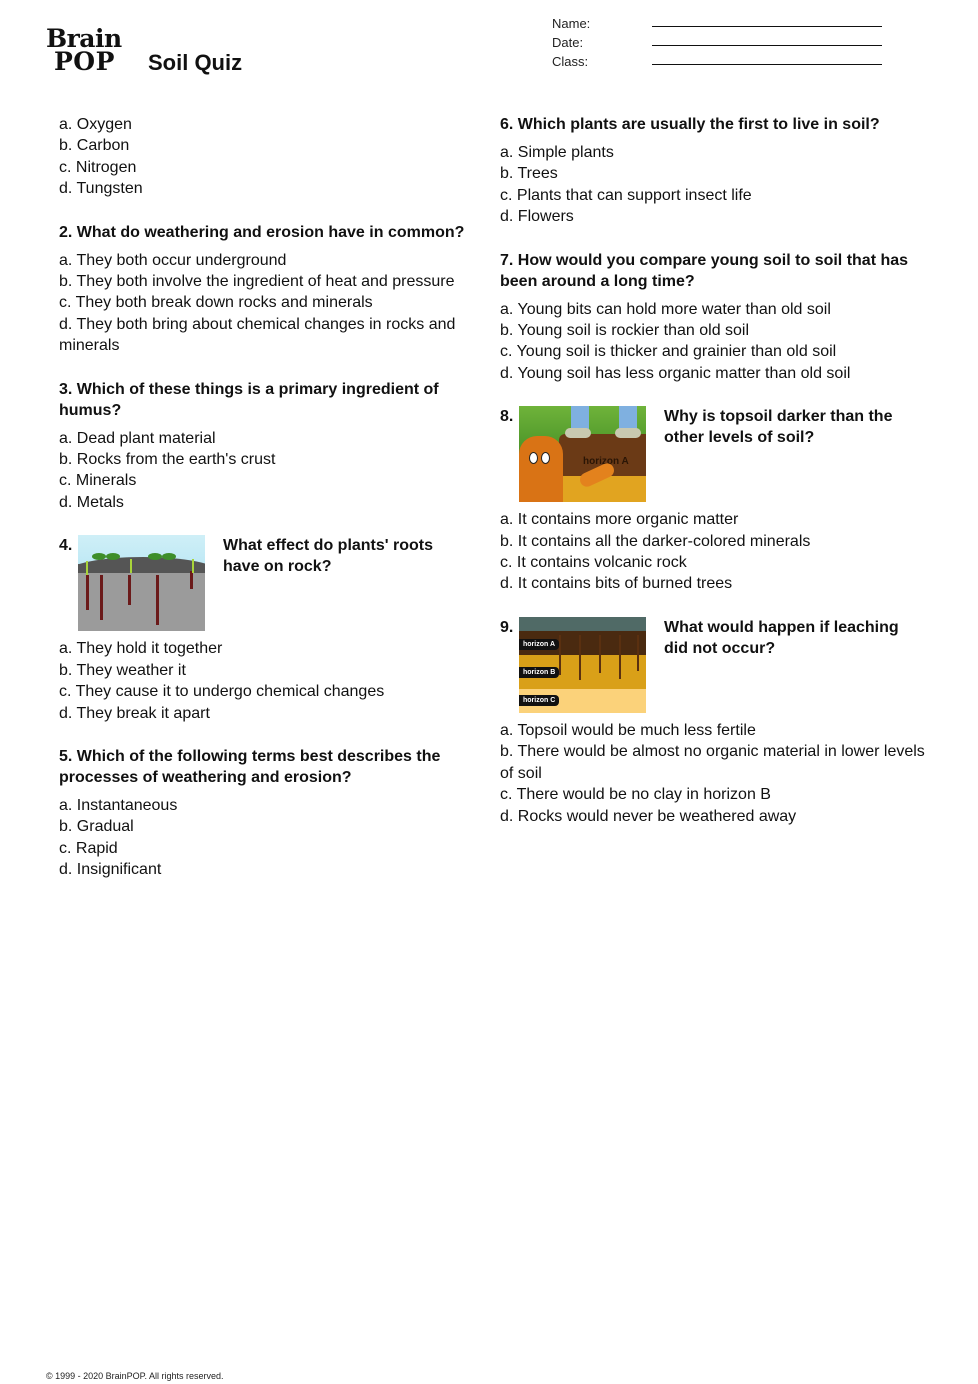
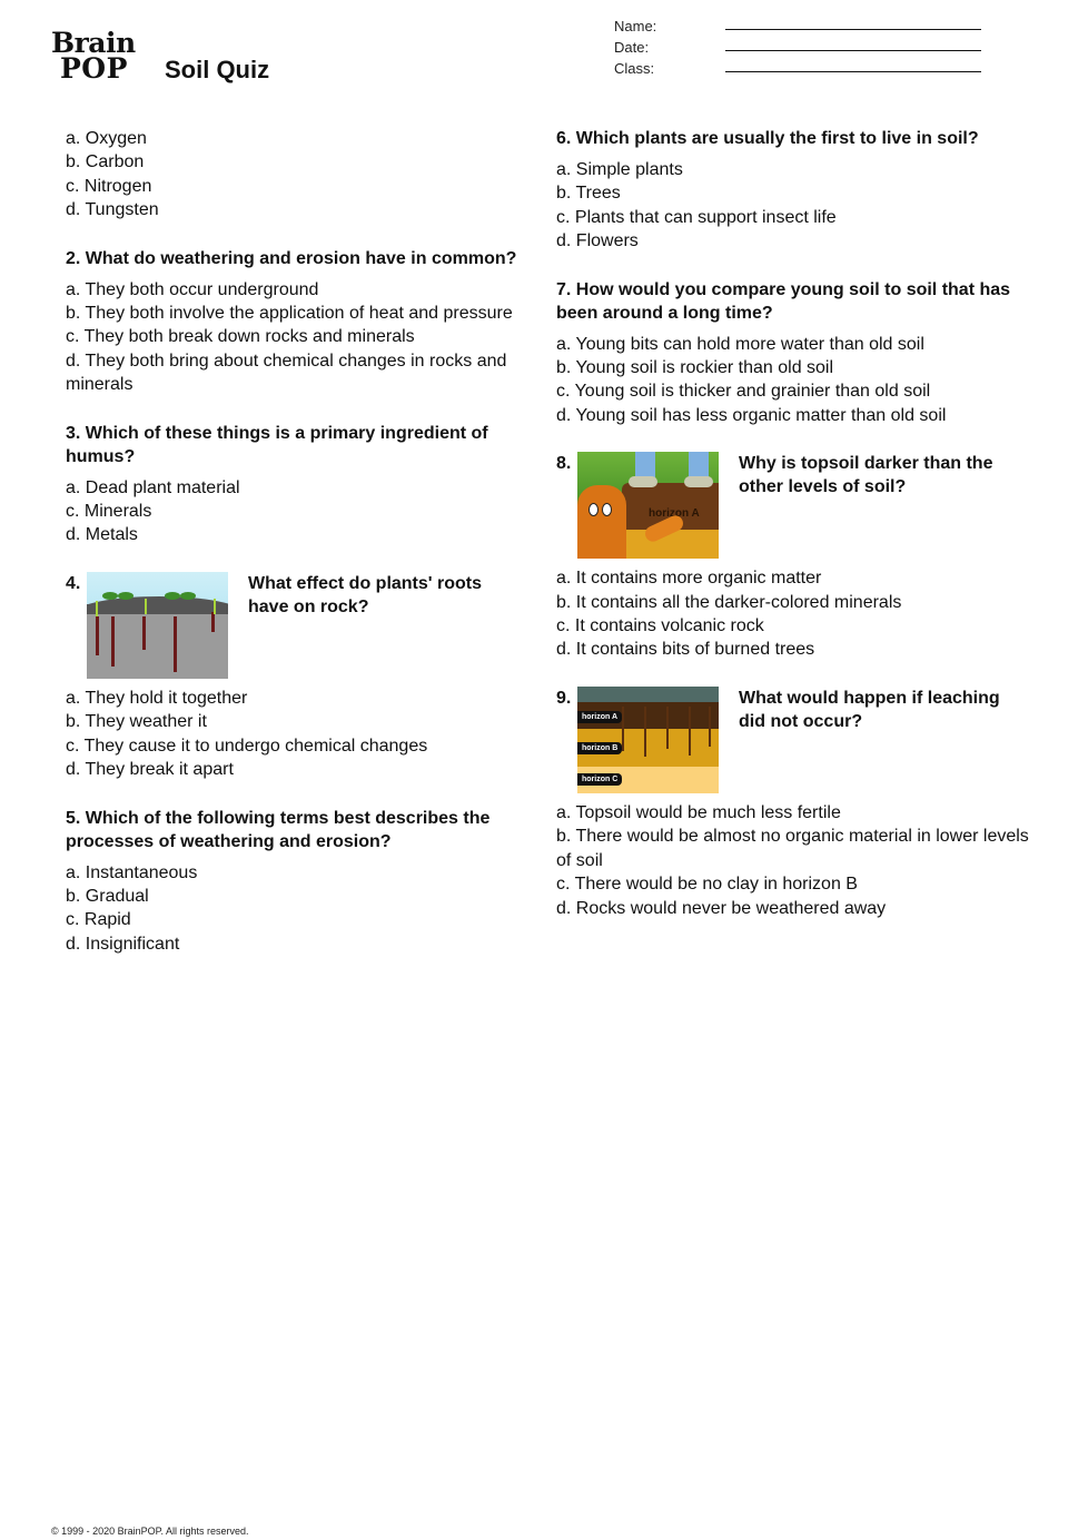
  Brain
  POP
  Soil Quiz
  Name:
  Date:
  Class:
  a. Oxygen
  b. Carbon
  c. Nitrogen
  d. Tungsten
  2. What do weathering and erosion have in common?
  a. They both occur underground
- b. They both involve the ingredient of heat and pressure
+ b. They both involve the application of heat and pressure
  c. They both break down rocks and minerals
  d. They both bring about chemical changes in rocks and minerals
  3. Which of these things is a primary ingredient of humus?
  a. Dead plant material
- b. Rocks from the earth's crust
  c. Minerals
  d. Metals
  4.
  What effect do plants' roots have on rock?
  a. They hold it together
  b. They weather it
  c. They cause it to undergo chemical changes
  d. They break it apart
  5. Which of the following terms best describes the processes of weathering and erosion?
  a. Instantaneous
  b. Gradual
  c. Rapid
  d. Insignificant
  6. Which plants are usually the first to live in soil?
  a. Simple plants
  b. Trees
  c. Plants that can support insect life
  d. Flowers
  7. How would you compare young soil to soil that has been around a long time?
  a. Young bits can hold more water than old soil
  b. Young soil is rockier than old soil
  c. Young soil is thicker and grainier than old soil
  d. Young soil has less organic matter than old soil
  8.
  horizon A
  Why is topsoil darker than the other levels of soil?
  a. It contains more organic matter
  b. It contains all the darker-colored minerals
  c. It contains volcanic rock
  d. It contains bits of burned trees
  9.
  What would happen if leaching did not occur?
  a. Topsoil would be much less fertile
  b. There would be almost no organic material in lower levels of soil
  c. There would be no clay in horizon B
  d. Rocks would never be weathered away
  © 1999 - 2020 BrainPOP. All rights reserved.
